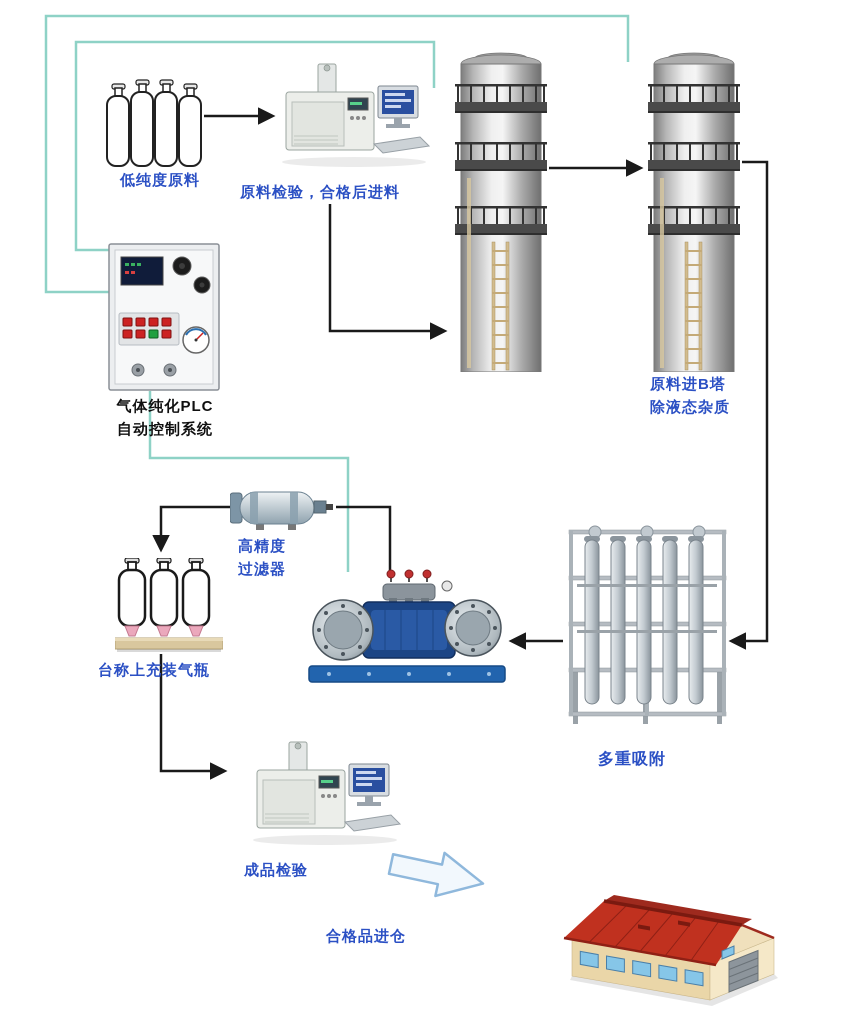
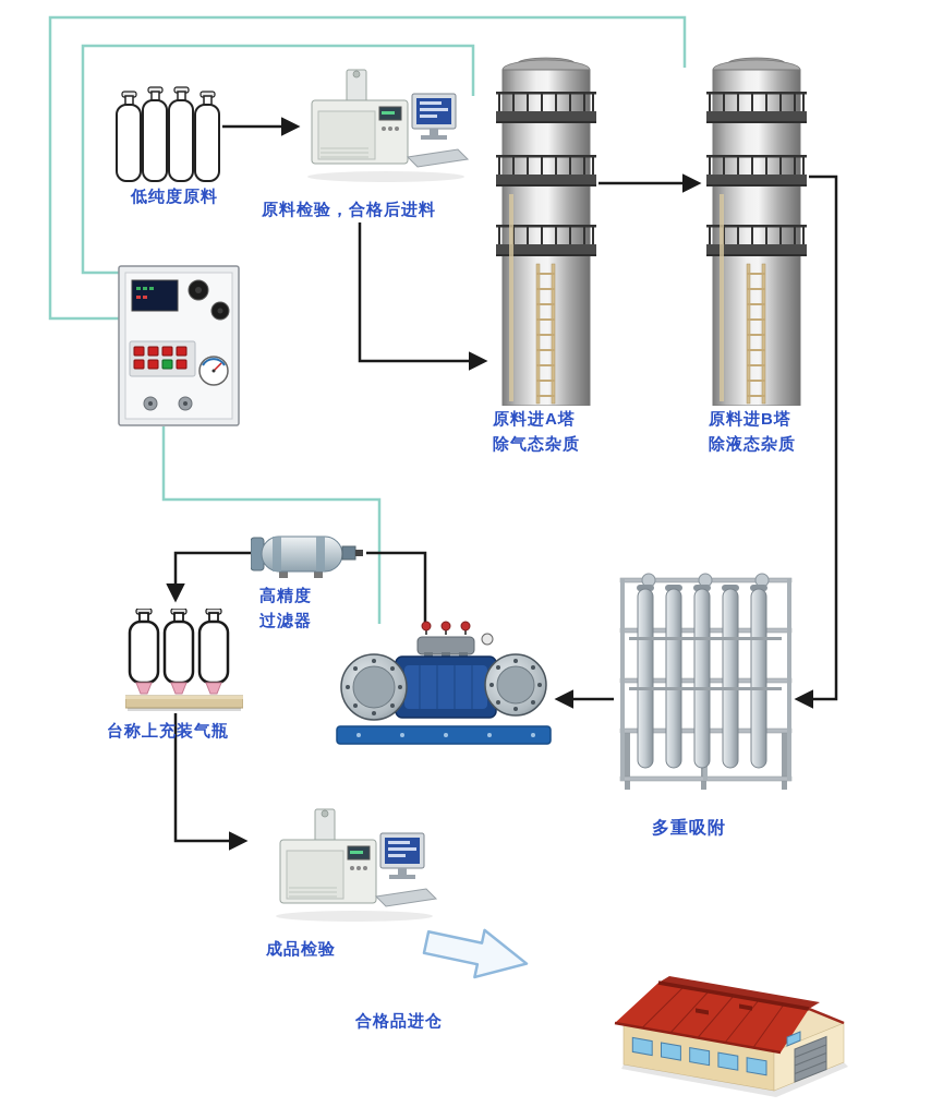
  低纯度原料
  原料检验，合格后进料
+ 原料进A塔
+ 除气态杂质
  原料进B塔
  除液态杂质
- 气体纯化PLC
- 自动控制系统
  高精度
  过滤器
  台称上充装气瓶
  多重吸附
  成品检验
  合格品进仓
